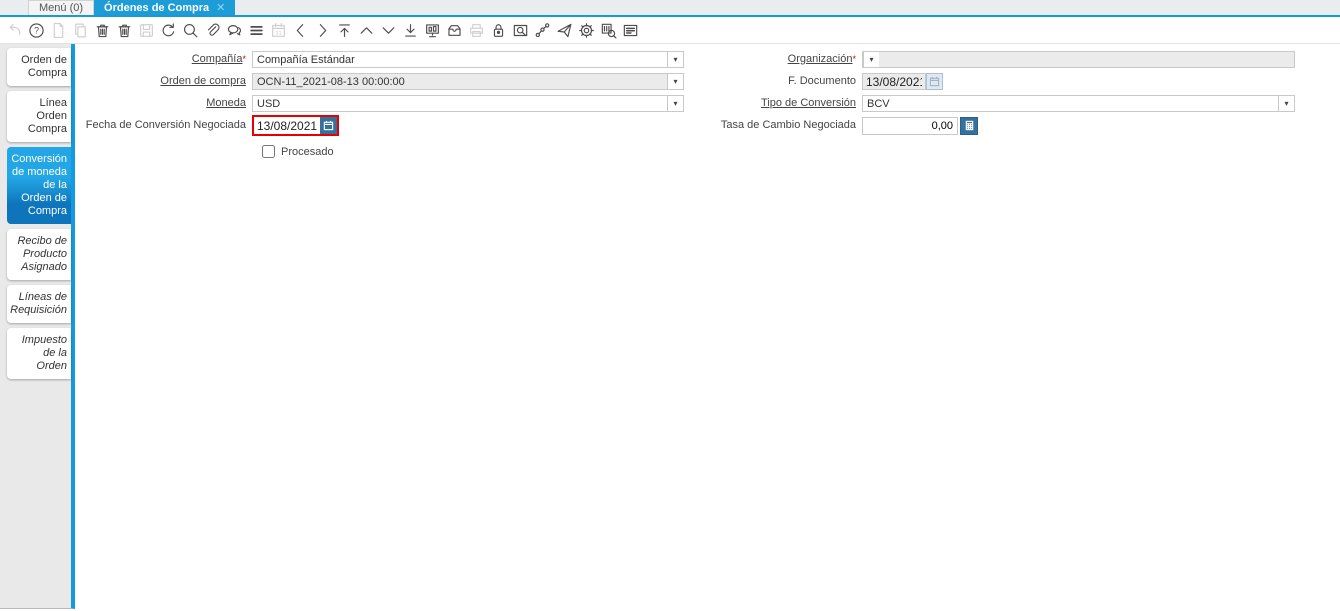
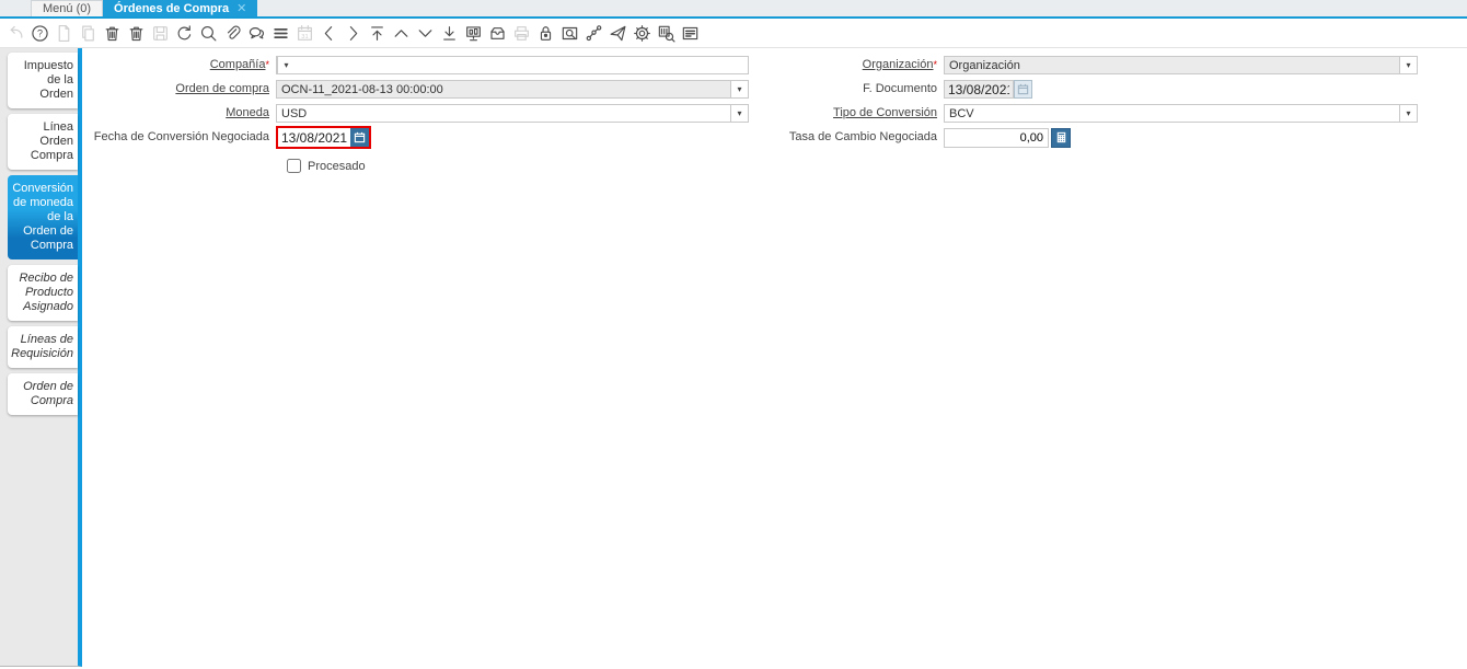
  Menú (0)
  Órdenes de Compra
  ✕
  ?
- Orden de Compra
+ Impuesto de la Orden
  Línea Orden Compra
  Conversión de moneda de la Orden de Compra
  Recibo de Producto Asignado
  Líneas de Requisición
- Impuesto de la Orden
+ Orden de Compra
  Compañía*
- Compañía Estándar
  ▾
  Organización*
+ Organización
  ▾
  Orden de compra
  OCN-11_2021-08-13 00:00:00
  ▾
  F. Documento
  13/08/202
  Moneda
  USD
  ▾
  Tipo de Conversión
  BCV
  ▾
  Fecha de Conversión Negociada
  13/08/2021
  Tasa de Cambio Negociada
  0,00
  Procesado
